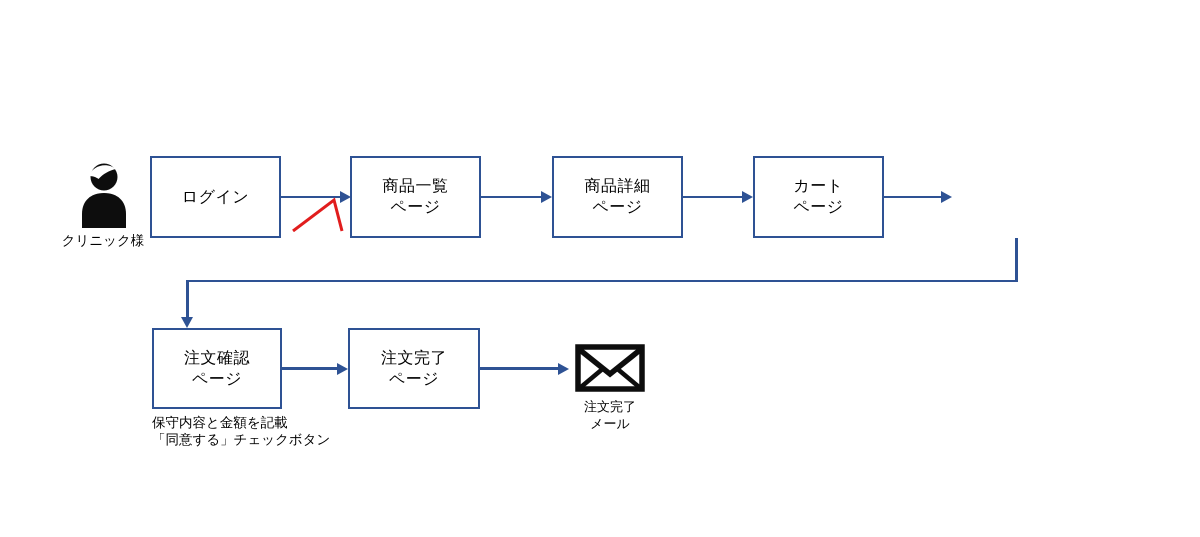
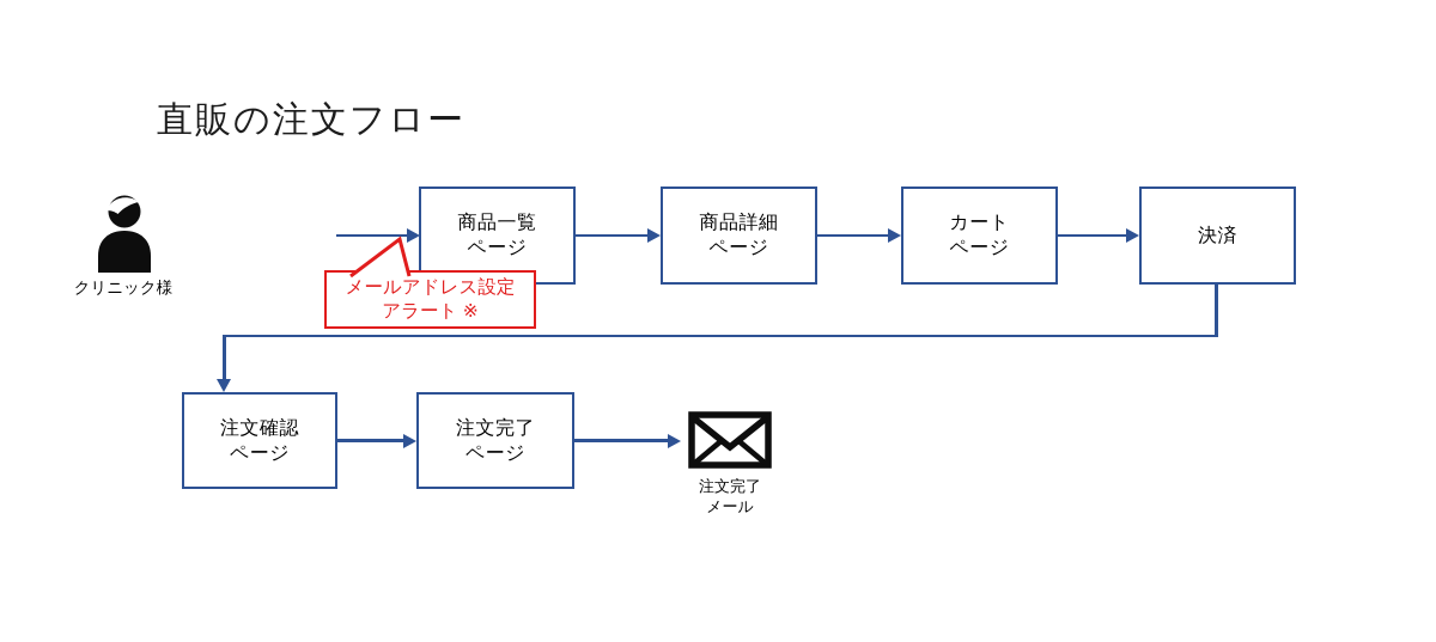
+ 直販の注文フロー
  クリニック様
- ログイン
  商品一覧
  ページ
  商品詳細
  ページ
  カート
  ページ
+ 決済
+ メールアドレス設定
+ アラート ※
  注文確認
  ページ
  注文完了
  ページ
- 保守内容と金額を記載
- 「同意する」チェックボタン
  注文完了
  メール
